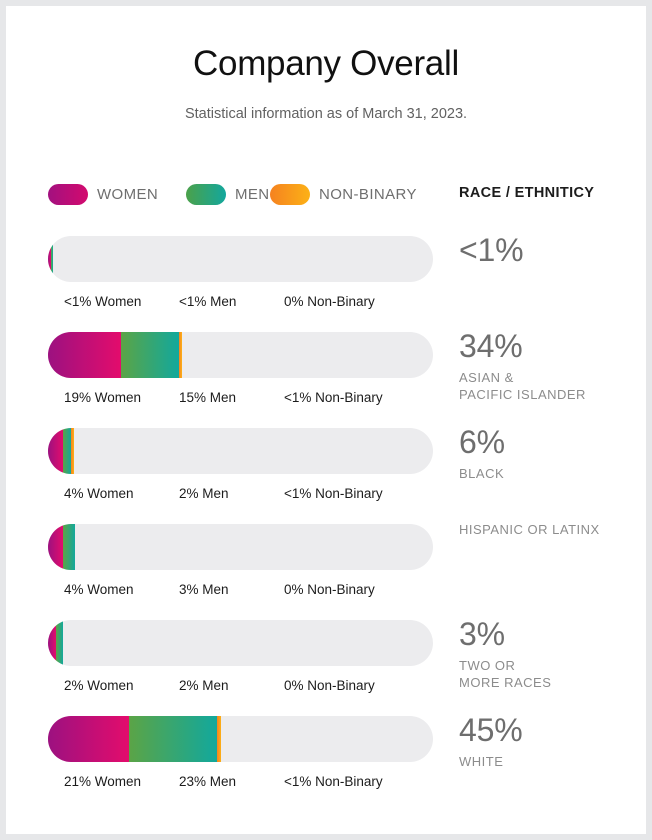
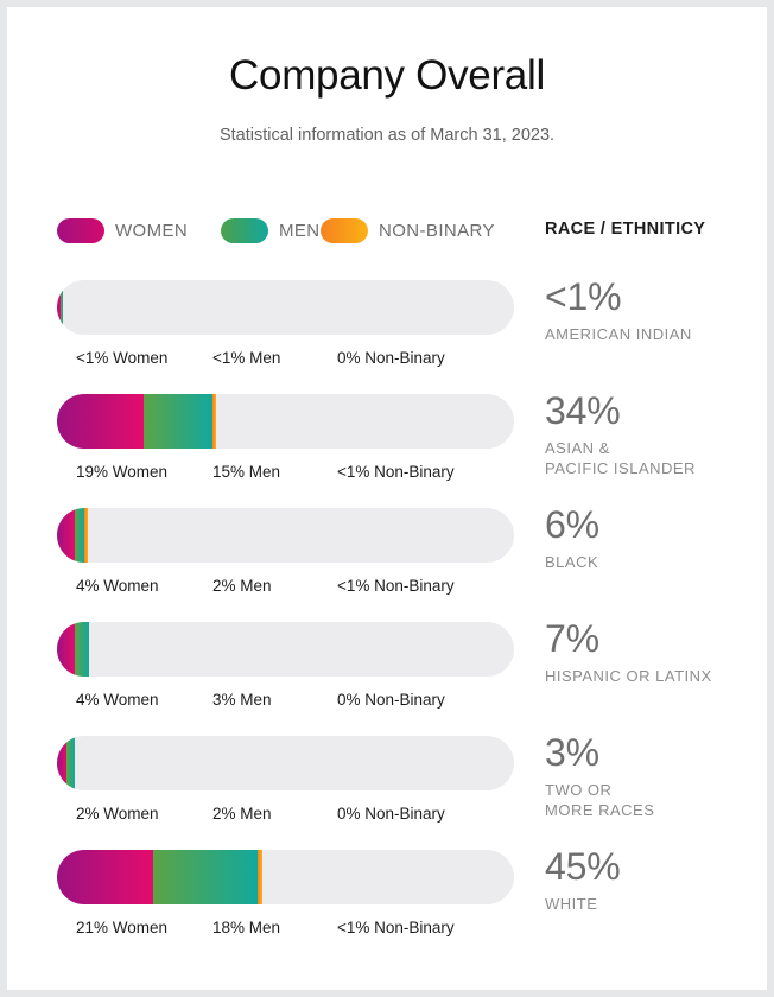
  Company Overall
  Statistical information as of March 31, 2023.
  WOMEN
  MEN
  NON-BINARY
  RACE / ETHNITICY
  <1% Women
  <1% Men
  0% Non-Binary
  <1%
+ AMERICAN INDIAN
  19% Women
  15% Men
  <1% Non-Binary
  34%
  ASIAN &
  PACIFIC ISLANDER
  4% Women
  2% Men
  <1% Non-Binary
  6%
  BLACK
  4% Women
  3% Men
  0% Non-Binary
+ 7%
  HISPANIC OR LATINX
  2% Women
  2% Men
  0% Non-Binary
  3%
  TWO OR
  MORE RACES
  21% Women
- 23% Men
+ 18% Men
  <1% Non-Binary
  45%
  WHITE
